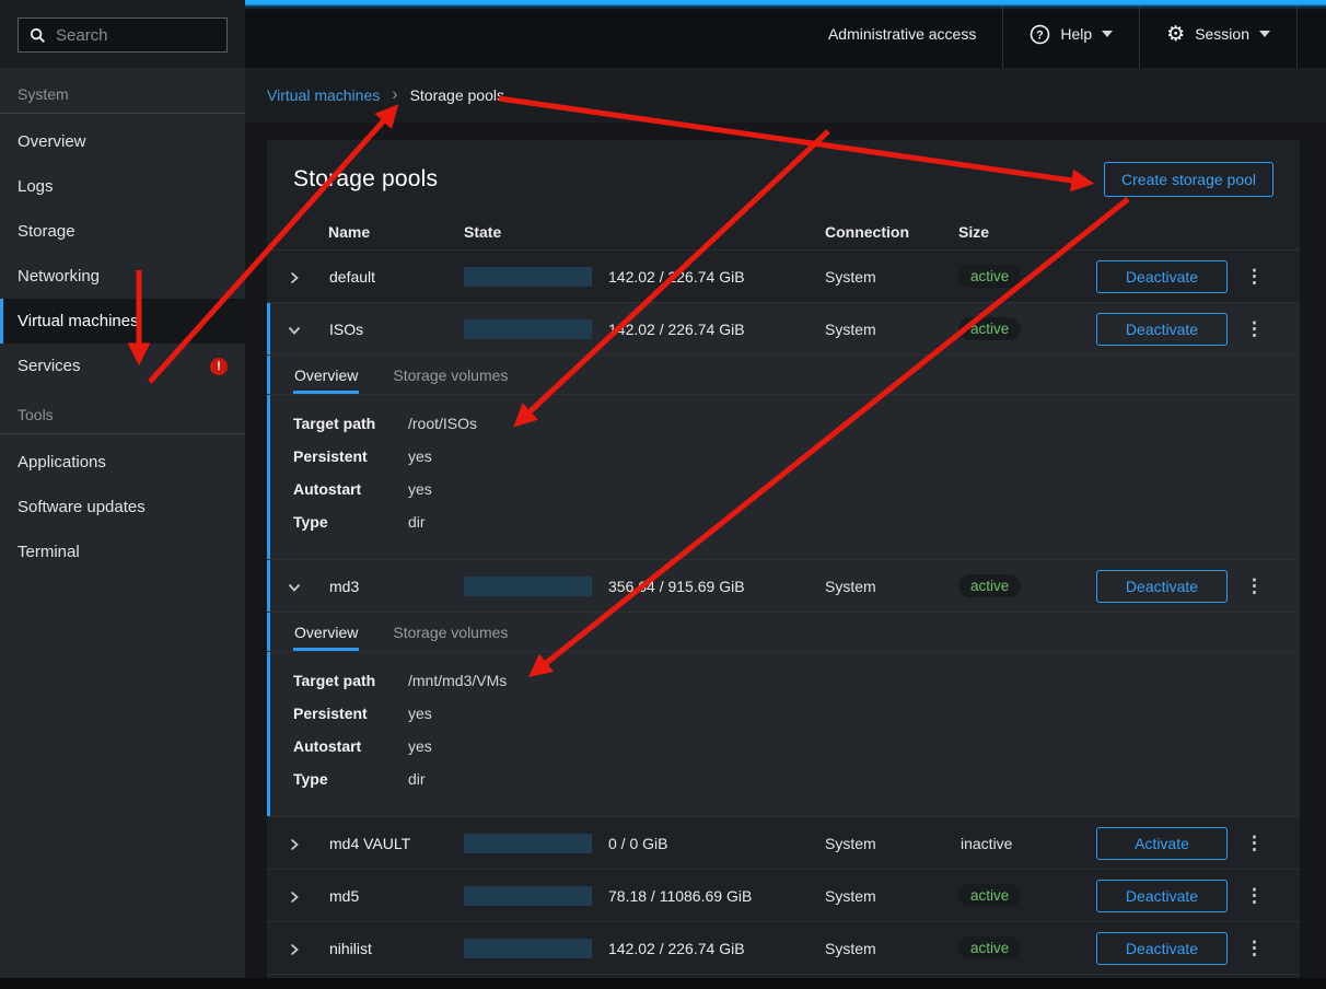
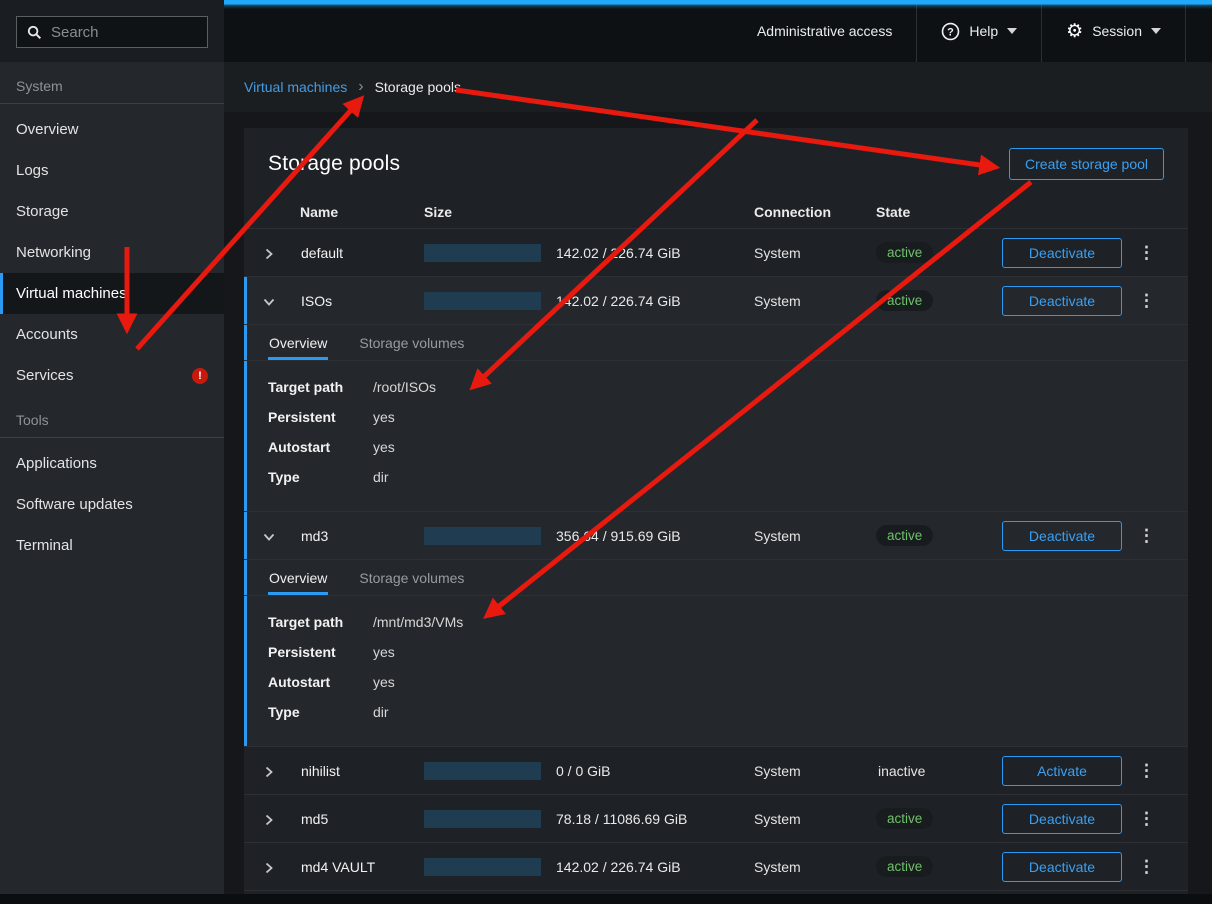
  Search
  System
  Overview
  Logs
  Storage
  Networking
  Virtual machines
+ Accounts
  Services
  !
  Tools
  Applications
  Software updates
  Terminal
  Administrative access
  ?
  Help
  ⚙
  Session
  Virtual machines
  ›
  Storage pools
  Stoage pools
  Create storage pool
  Name
- State
+ Size
  Connection
- Size
+ State
  default
  142.02 /26.74 GiB
  System
  active
  Deactivate
  ⋮
  ISOs
  12.02 / 226.74 GiB
  System
  active
  Deactivate
  ⋮
  Overview
  Storage volumes
  Target path
  /root/ISOs
  Persistent
  yes
  Autostart
  yes
  Type
  dir
  md3
  356.4 / 915.69 GiB
  System
  active
  Deactivate
  ⋮
  Overview
  Storage volumes
  Target path
  /mnt/md3/VMs
  Persistent
  yes
  Autostart
  yes
  Type
  dir
- md4 VAULT
+ nihilist
  0 / 0 GiB
  System
  inactive
  Activate
  ⋮
  md5
  78.18 / 11086.69 GiB
  System
  active
  Deactivate
  ⋮
- nihilist
+ md4 VAULT
  142.02 / 226.74 GiB
  System
  active
  Deactivate
  ⋮
